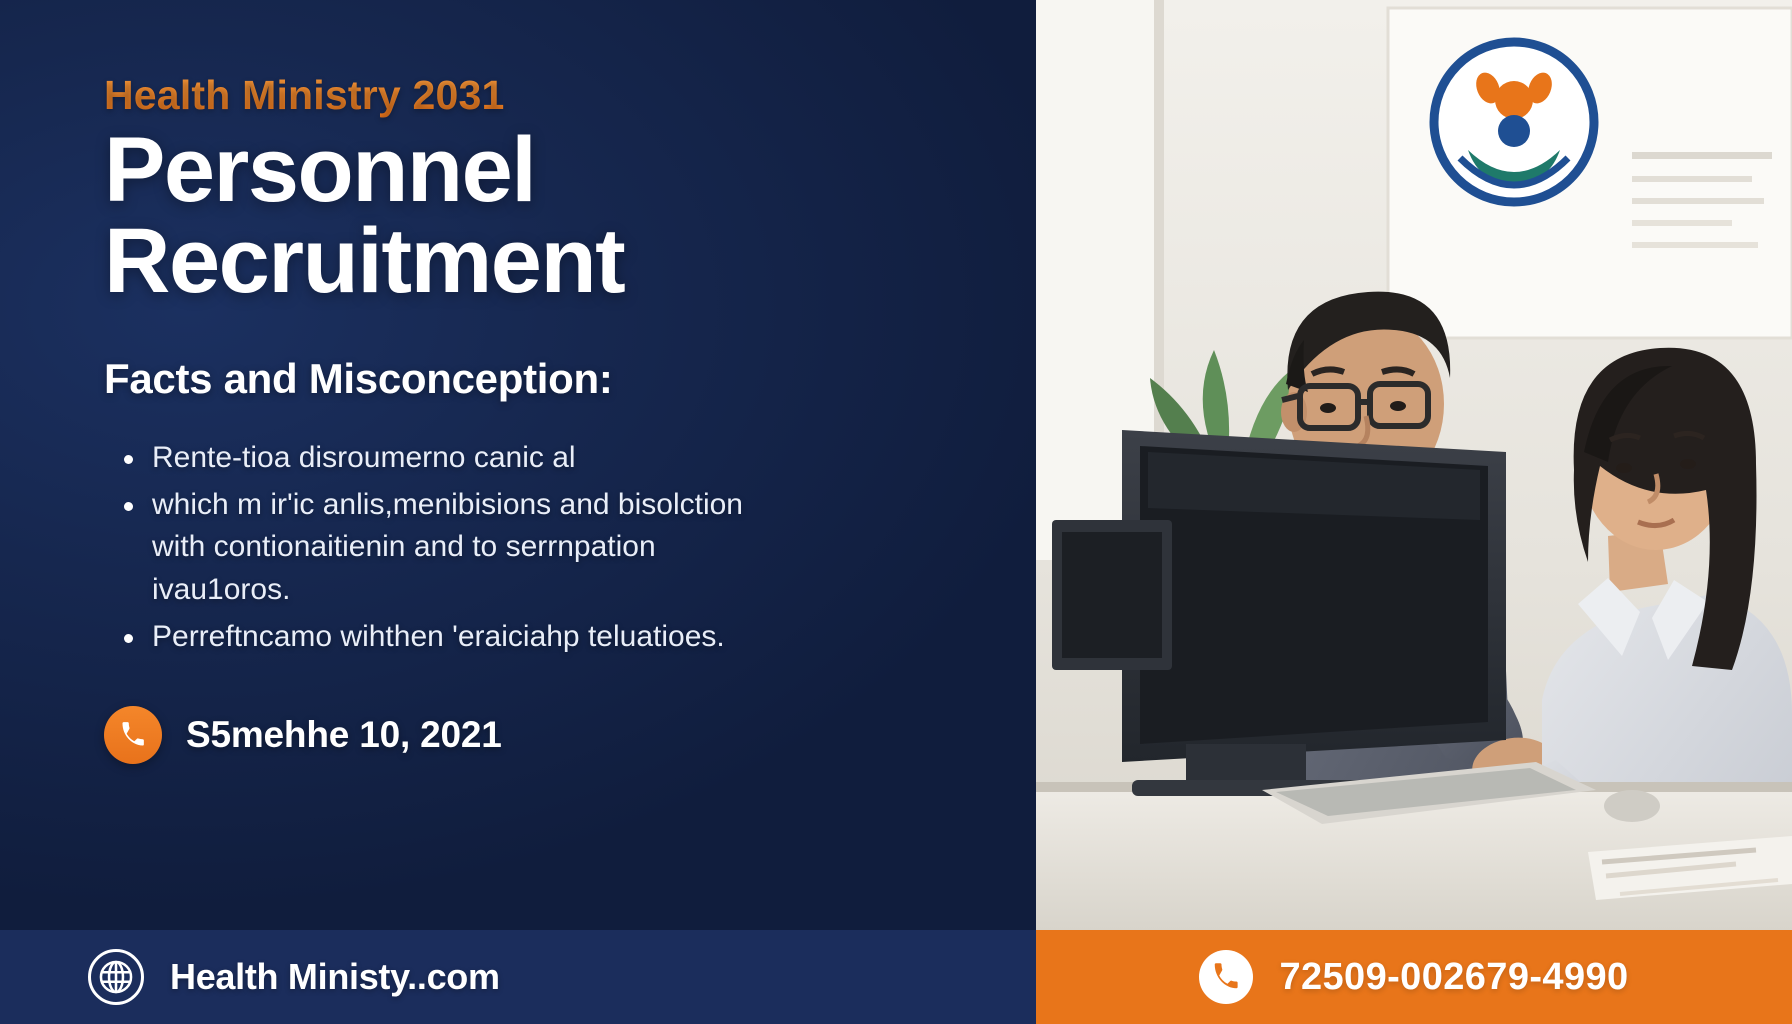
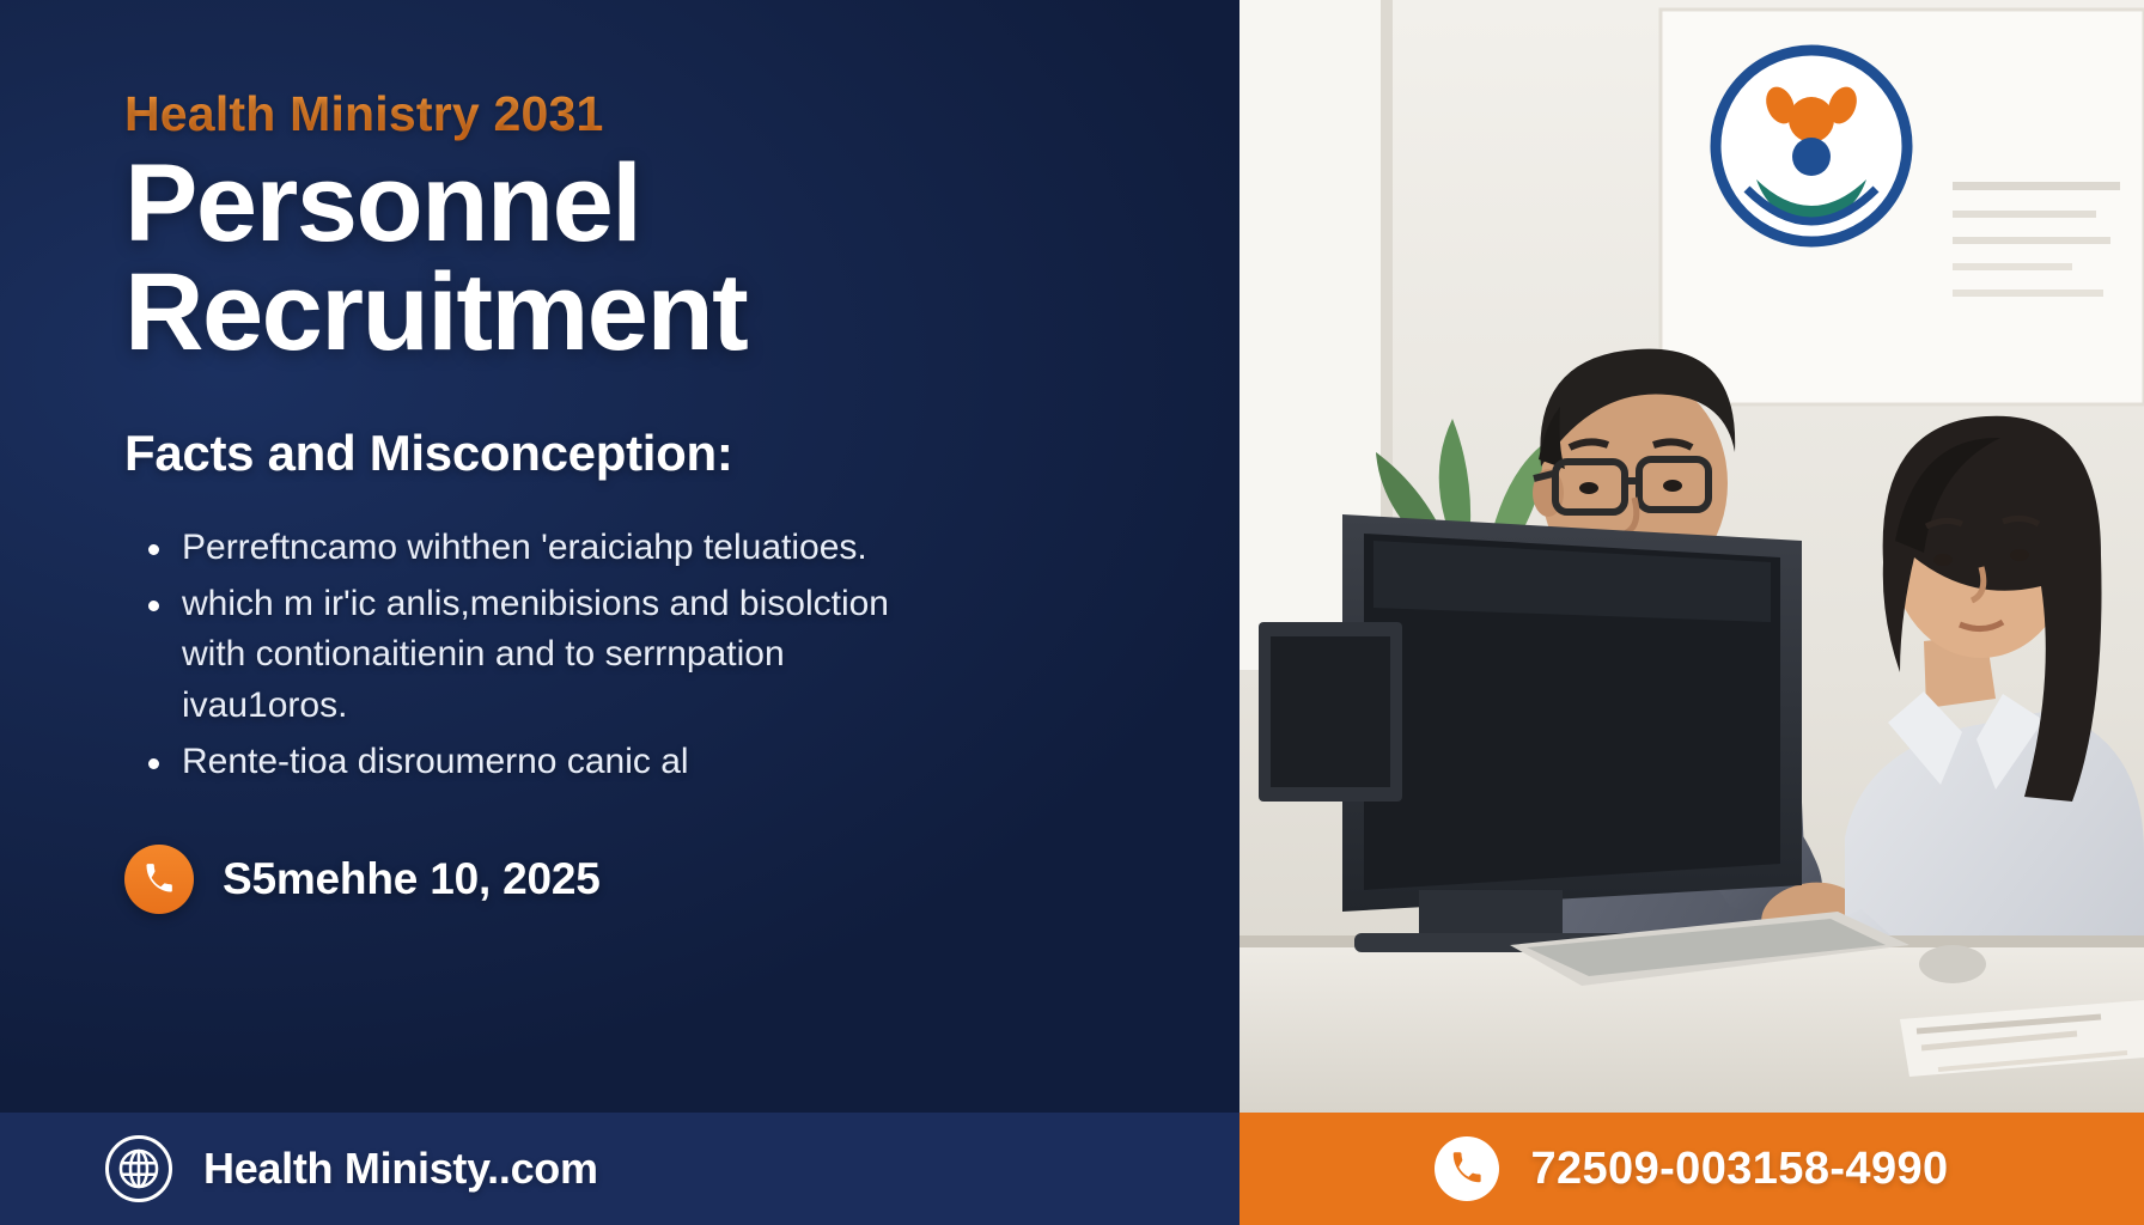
  Health Ministry 2031
  Personnel
  Recruitment
  Facts and Misconception:
- Rente-tioa disroumerno canic al
+ Perreftncamo wihthen 'eraiciahp teluatioes.
  which m ir'ic anlis,menibisions and bisolction with contionaitienin and to serrnpation ivau1oros.
- Perreftncamo wihthen 'eraiciahp teluatioes.
+ Rente-tioa disroumerno canic al
- S5mehhe 10, 2021
+ S5mehhe 10, 2025
  Health Ministy..com
- 72509-002679-4990
+ 72509-003158-4990
